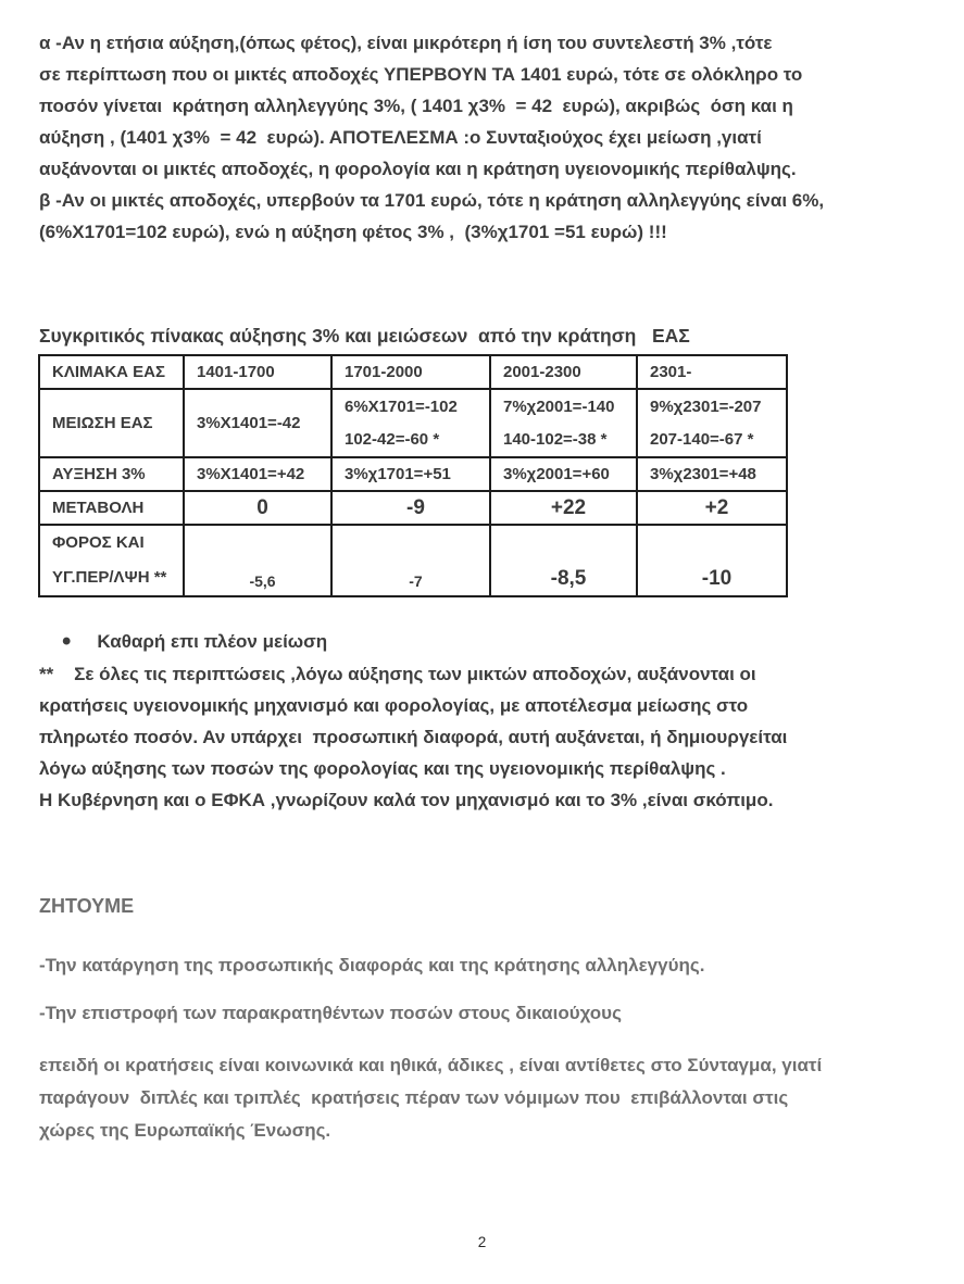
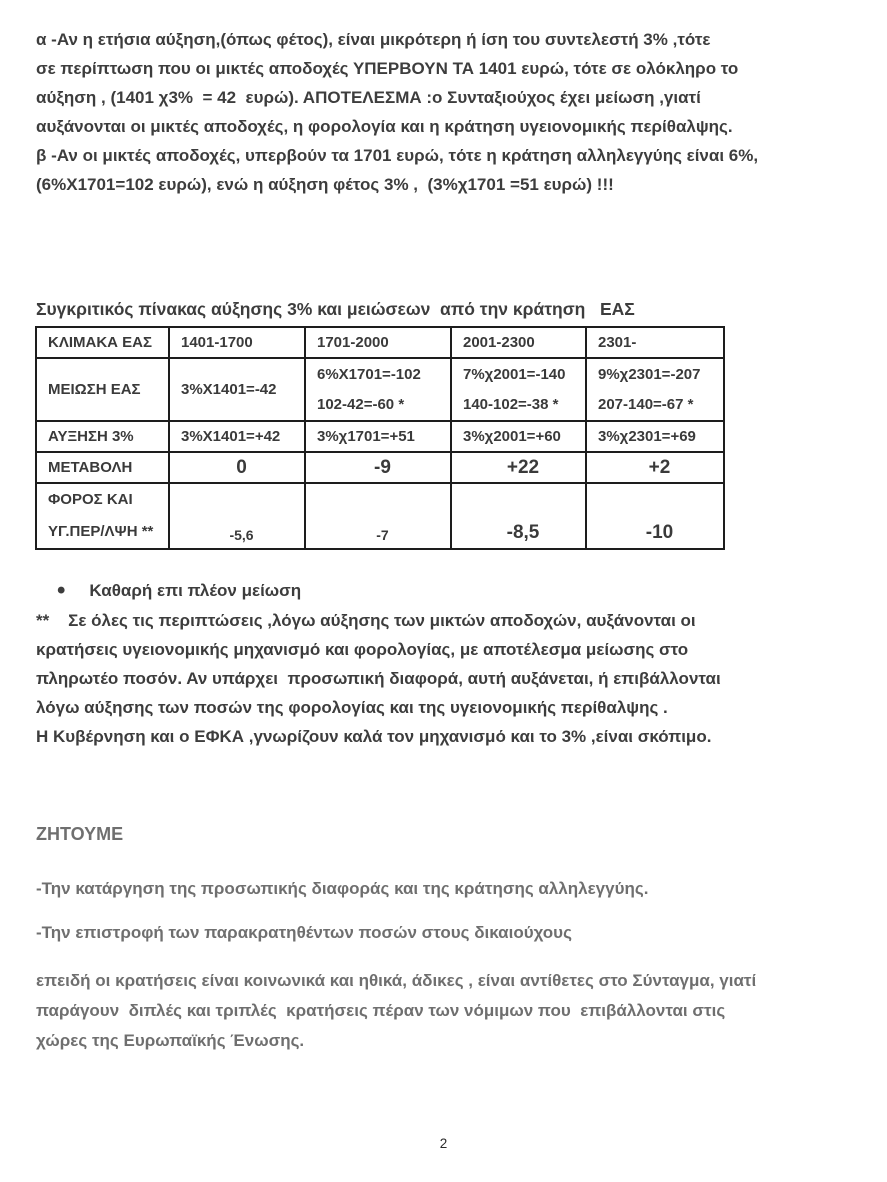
  α -Αν η ετήσια αύξηση,(όπως φέτος), είναι μικρότερη ή ίση του συντελεστή 3% ,τότε
  σε περίπτωση που οι μικτές αποδοχές ΥΠΕΡΒΟΥΝ ΤΑ 1401 ευρώ, τότε σε ολόκληρο το
- ποσόν γίνεται κράτηση αλληλεγγύης 3%, ( 1401 χ3% = 42 ευρώ), ακριβώς όση και η
  αύξηση , (1401 χ3% = 42 ευρώ). ΑΠΟΤΕΛΕΣΜΑ :ο Συνταξιούχος έχει μείωση ,γιατί
  αυξάνονται οι μικτές αποδοχές, η φορολογία και η κράτηση υγειονομικής περίθαλψης.
  β -Αν οι μικτές αποδοχές, υπερβούν τα 1701 ευρώ, τότε η κράτηση αλληλεγγύης είναι 6%,
  (6%Χ1701=102 ευρώ), ενώ η αύξηση φέτος 3% , (3%χ1701 =51 ευρώ) !!!
  Συγκριτικός πίνακας αύξησης 3% και μειώσεων από την κράτηση ΕΑΣ
  ΚΛΙΜΑΚΑ ΕΑΣ	1401-1700	1701-2000	2001-2300	2301-
  ΜΕΙΩΣΗ ΕΑΣ	3%Χ1401=-42	6%Χ1701=-102 102-42=-60 *	7%χ2001=-140 140-102=-38 *	9%χ2301=-207 207-140=-67 *
- ΑΥΞΗΣΗ 3%	3%Χ1401=+42	3%χ1701=+51	3%χ2001=+60	3%χ2301=+48
+ ΑΥΞΗΣΗ 3%	3%Χ1401=+42	3%χ1701=+51	3%χ2001=+60	3%χ2301=+69
  ΜΕΤΑΒΟΛΗ	0	-9	+22	+2
  ΦΟΡΟΣ ΚΑΙ ΥΓ.ΠΕΡ/ΛΨΗ **	-5,6	-7	-8,5	-10
  •
  Καθαρή επι πλέον μείωση
  ** Σε όλες τις περιπτώσεις ,λόγω αύξησης των μικτών αποδοχών, αυξάνονται οι
  κρατήσεις υγειονομικής μηχανισμό και φορολογίας, με αποτέλεσμα μείωσης στο
- πληρωτέο ποσόν. Αν υπάρχει προσωπική διαφορά, αυτή αυξάνεται, ή δημιουργείται
+ πληρωτέο ποσόν. Αν υπάρχει προσωπική διαφορά, αυτή αυξάνεται, ή επιβάλλονται
  λόγω αύξησης των ποσών της φορολογίας και της υγειονομικής περίθαλψης .
  Η Κυβέρνηση και ο ΕΦΚΑ ,γνωρίζουν καλά τον μηχανισμό και το 3% ,είναι σκόπιμο.
  ΖΗΤΟΥΜΕ
  -Την κατάργηση της προσωπικής διαφοράς και της κράτησης αλληλεγγύης.
  -Την επιστροφή των παρακρατηθέντων ποσών στους δικαιούχους
  επειδή οι κρατήσεις είναι κοινωνικά και ηθικά, άδικες , είναι αντίθετες στο Σύνταγμα, γιατί
  παράγουν διπλές και τριπλές κρατήσεις πέραν των νόμιμων που επιβάλλονται στις
  χώρες της Ευρωπαϊκής Ένωσης.
  2
